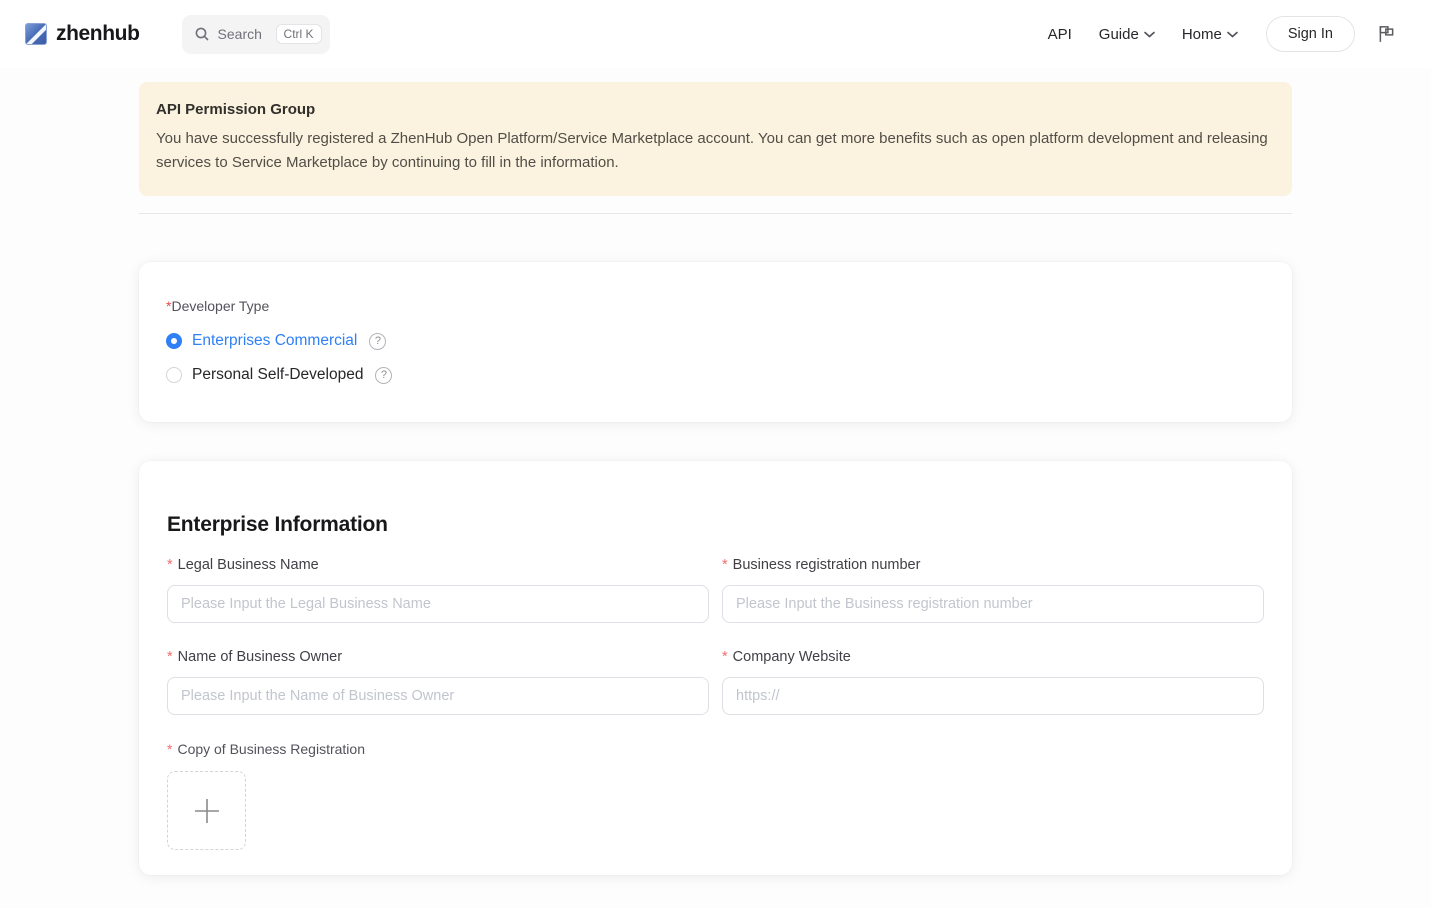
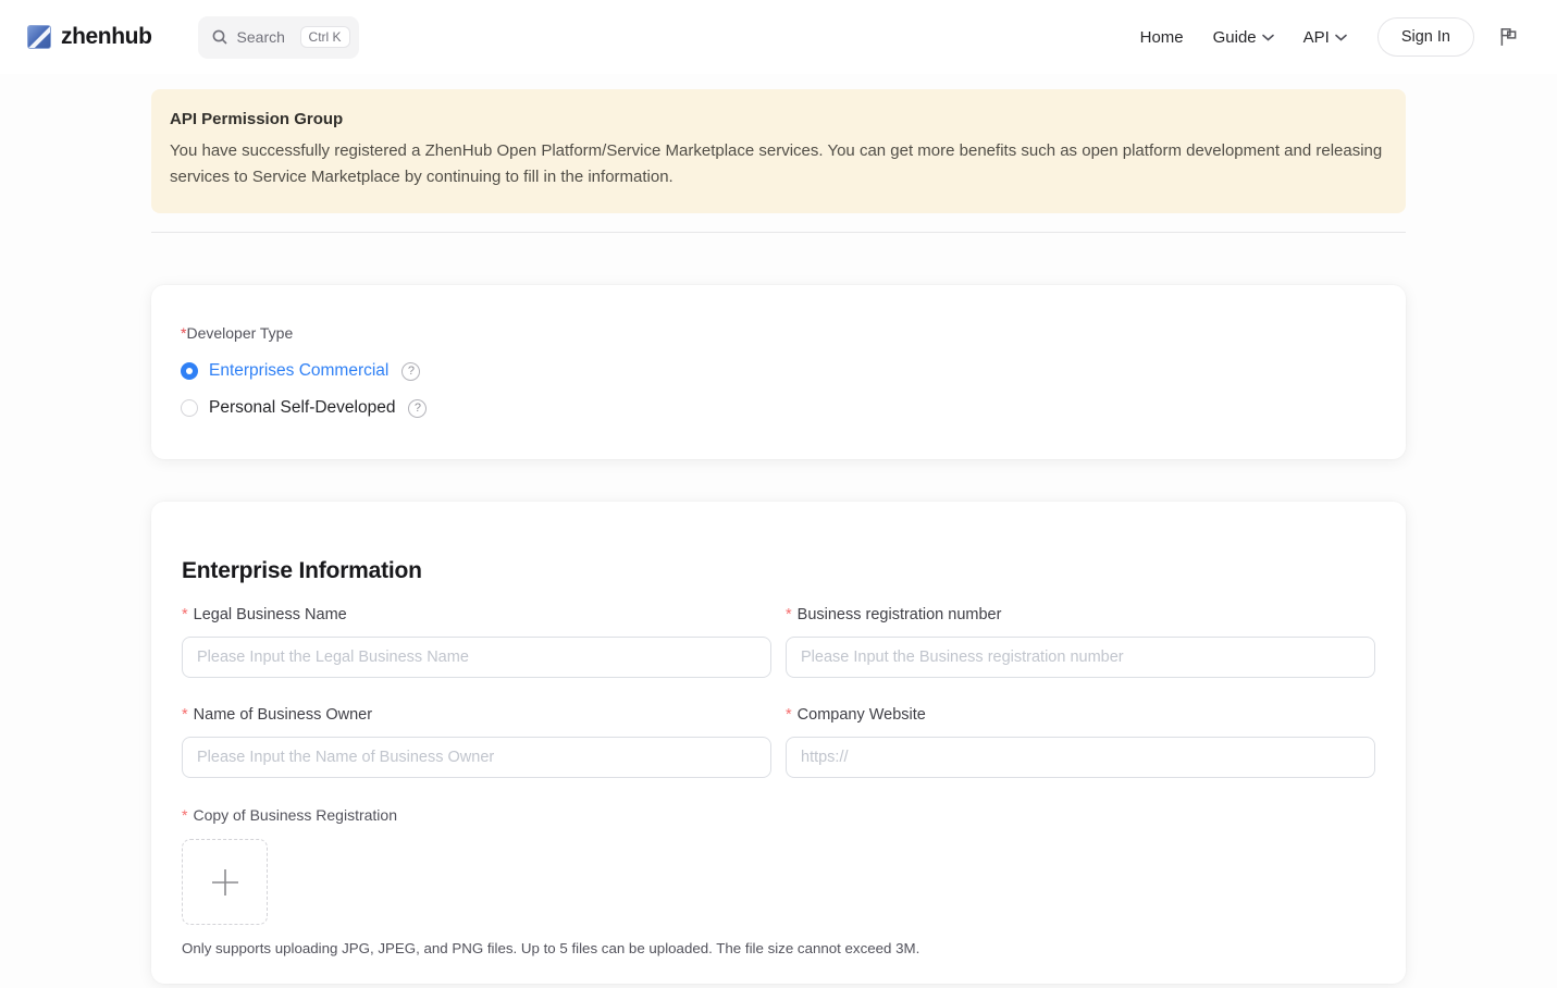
  zhenhub
  Search
  Ctrl K
- API
+ Home
  Guide
- Home
+ API
  Sign In
  API Permission Group
- You have successfully registered a ZhenHub Open Platform/Service Marketplace account. You can get more benefits such as open platform development and releasing services to Service Marketplace by continuing to fill in the information.
+ You have successfully registered a ZhenHub Open Platform/Service Marketplace services. You can get more benefits such as open platform development and releasing services to Service Marketplace by continuing to fill in the information.
  *Developer Type
  Enterprises Commercial
  ?
  Personal Self-Developed
  ?
  Enterprise Information
  * Legal Business Name
  Please Input the Legal Business Name
  * Business registration number
  Please Input the Business registration number
  * Name of Business Owner
  Please Input the Name of Business Owner
  * Company Website
  https://
  * Copy of Business Registration
+ Only supports uploading JPG, JPEG, and PNG files. Up to 5 files can be uploaded. The file size cannot exceed 3M.
